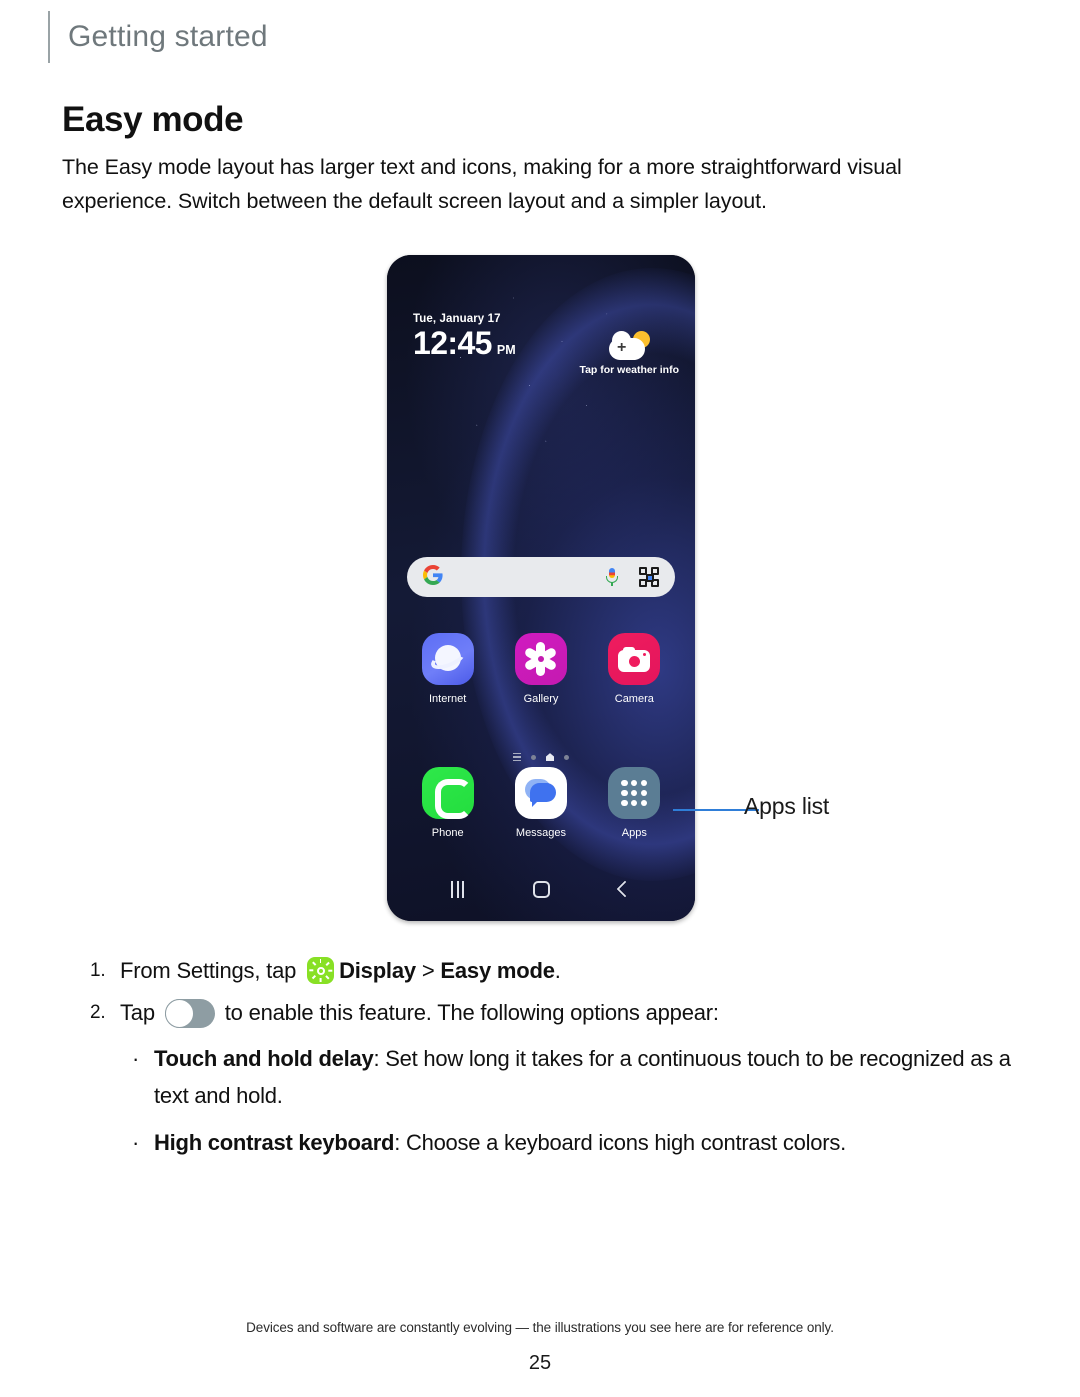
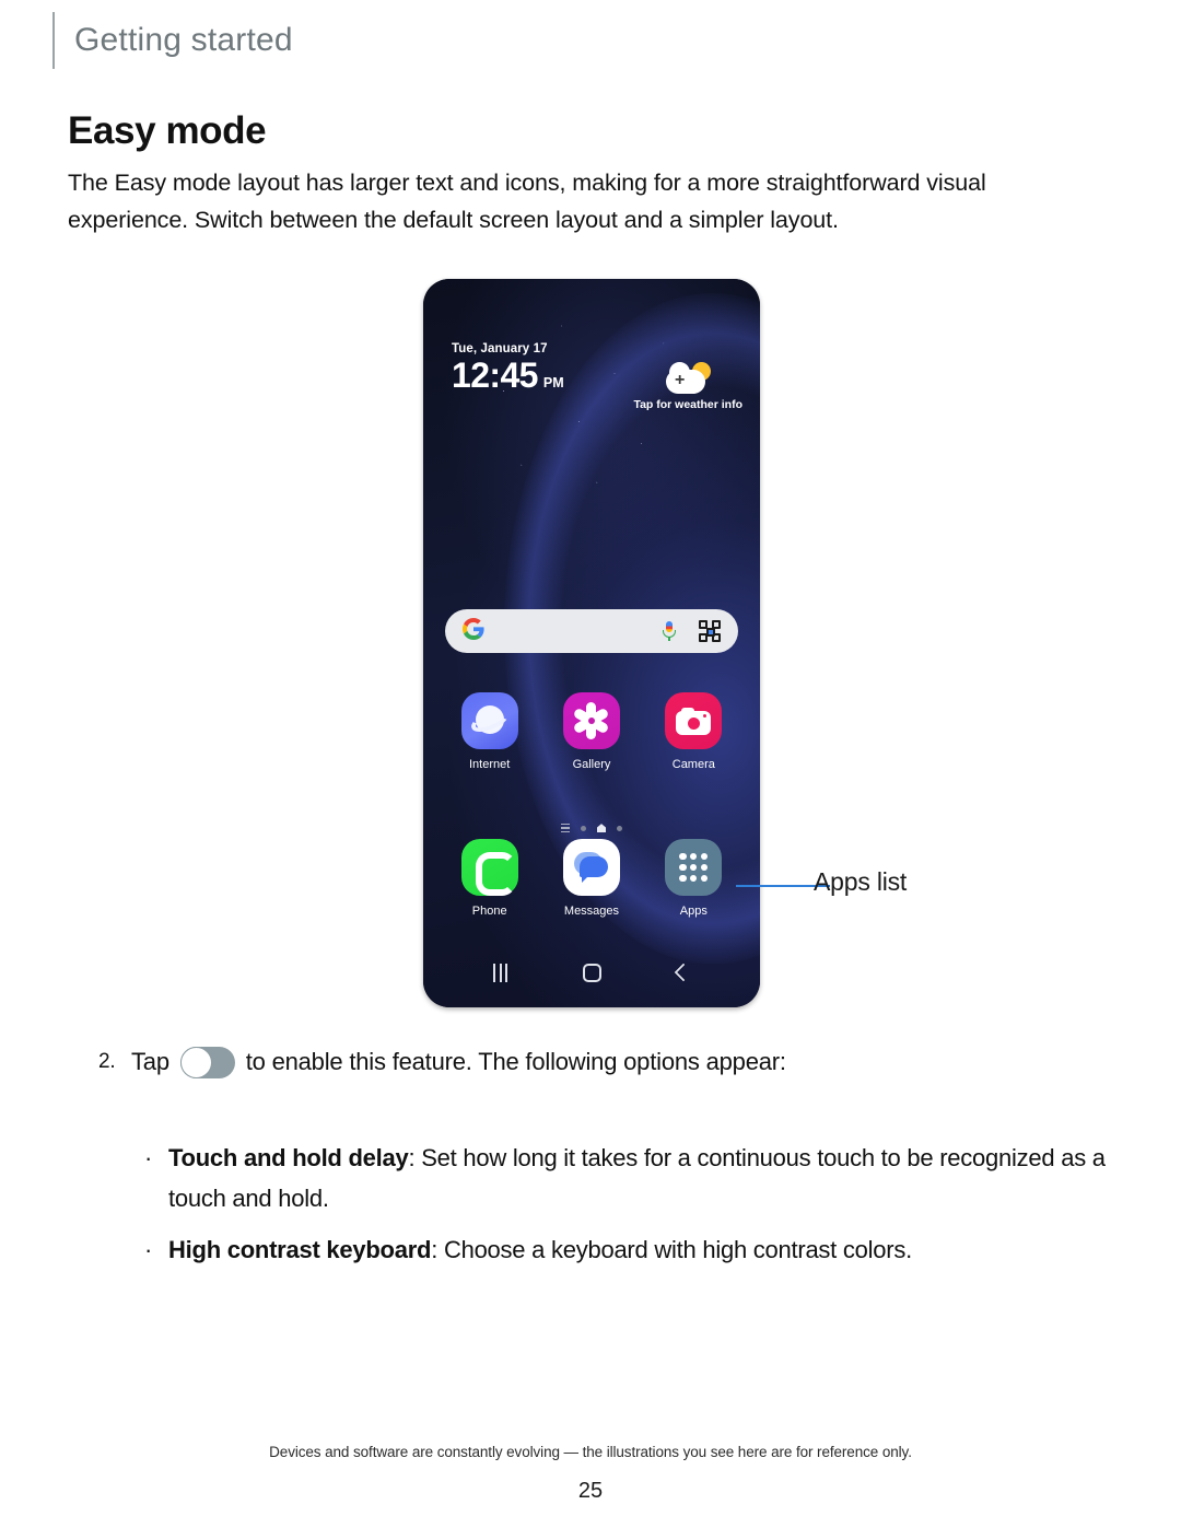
  Getting started
  Easy mode
  The Easy mode layout has larger text and icons, making for a more straightforward visual experience. Switch between the default screen layout and a simpler layout.
  Tue, January 17
  12:45
  PM
  +
  Tap for weather info
  Internet
  Gallery
  Camera
  Phone
  Messages
  Apps
  Apps list
- 1.
- From Settings, tap Display > Easy mode.
  2.
  Tap to enable this feature. The following options appear:
  ·
- Touch and hold delay: Set how long it takes for a continuous touch to be recognized as a text and hold.
+ Touch and hold delay: Set how long it takes for a continuous touch to be recognized as a touch and hold.
  ·
- High contrast keyboard: Choose a keyboard icons high contrast colors.
+ High contrast keyboard: Choose a keyboard with high contrast colors.
  Devices and software are constantly evolving — the illustrations you see here are for reference only.
  25
